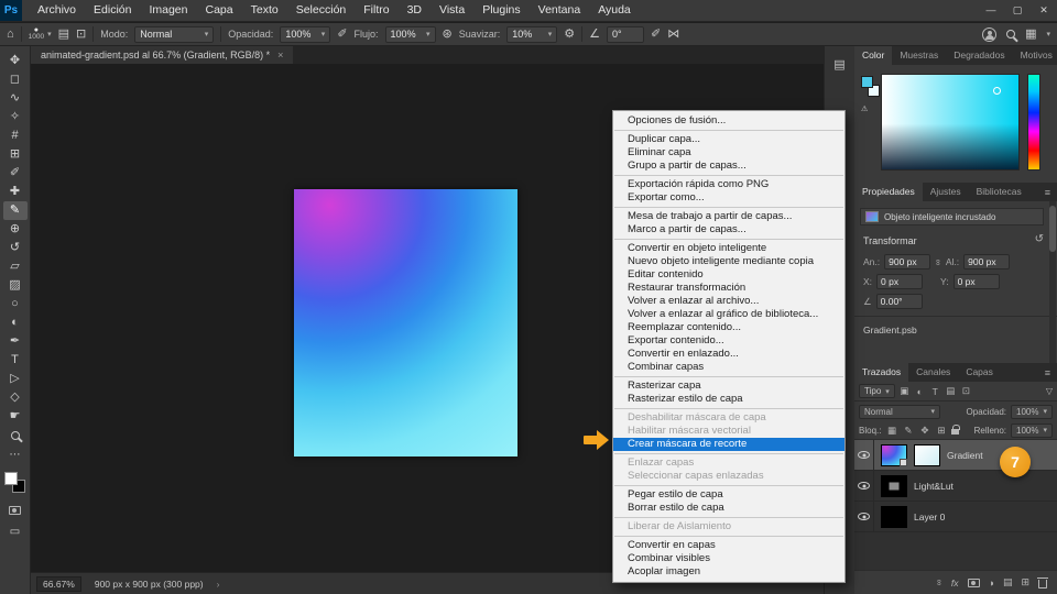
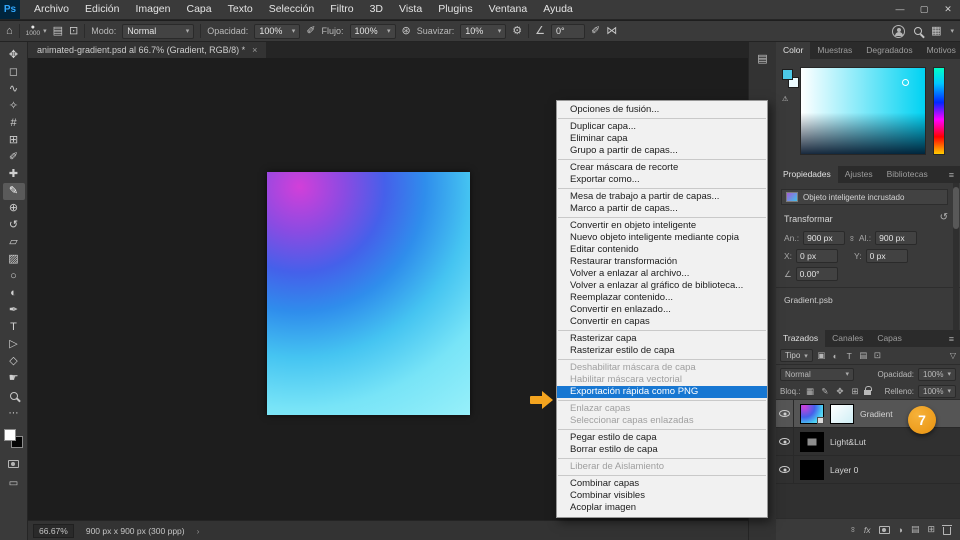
  Ps
  Archivo
  Edición
  Imagen
  Capa
  Texto
  Selección
  Filtro
  3D
  Vista
  Plugins
  Ventana
  Ayuda
  —
  ▢
  ✕
  ⌂
  ▤
  ⊡
  Modo:
  Normal
  Opacidad:
  100%
  ✐
  Flujo:
  100%
  ⊛
  Suavizar:
  10%
  ⚙
  ∠
  0°
  ✐
  ⋈
  ▦
  ✥
  ◻
  ∿
  ✧
  #
  ⊞
  ✐
  ✚
  ✎
  ⊕
  ↺
  ▱
  ▨
  ○
  ◐
  ✒
  T
  ▷
  ◇
  ☛
  ⋯
  ▭
  animated-gradient.psd al 66.7% (Gradient, RGB/8) *
  ×
  66.67%
  900 px x 900 px (300 ppp)
  ›
  ▤
  Color
  Muestras
  Degradados
  Motivos
  Propiedades
  Ajustes
  Bibliotecas
  ≡
  Objeto inteligente incrustado
  Transformar
  ↺
  An.:
  900 px
  Al.:
  900 px
  X:
  0 px
  Y:
  0 px
  ∠
  0.00°
  Gradient.psb
  Trazados
  Canales
  Capas
  ≡
  Tipo
  ▣
  ◐
  T
  ▤
  ⊡
  ▽
  Normal
  Opacidad:
  100%
  Bloq.:
  ▦
  ✎
  ✥
  ⊞
  Relleno:
  100%
  Gradient
  Light&Lut
  Layer 0
  fx
  ◑
  ▤
  ⊞
  Opciones de fusión...
  Duplicar capa...
  Eliminar capa
  Grupo a partir de capas...
- Exportación rápida como PNG
+ Crear máscara de recorte
  Exportar como...
  Mesa de trabajo a partir de capas...
  Marco a partir de capas...
  Convertir en objeto inteligente
  Nuevo objeto inteligente mediante copia
  Editar contenido
  Restaurar transformación
  Volver a enlazar al archivo...
  Volver a enlazar al gráfico de biblioteca...
  Reemplazar contenido...
- Exportar contenido...
  Convertir en enlazado...
- Combinar capas
+ Convertir en capas
  Rasterizar capa
  Rasterizar estilo de capa
  Deshabilitar máscara de capa
  Habilitar máscara vectorial
- Crear máscara de recorte
+ Exportación rápida como PNG
  Enlazar capas
  Seleccionar capas enlazadas
  Pegar estilo de capa
  Borrar estilo de capa
  Liberar de Aislamiento
- Convertir en capas
+ Combinar capas
  Combinar visibles
  Acoplar imagen
  7
